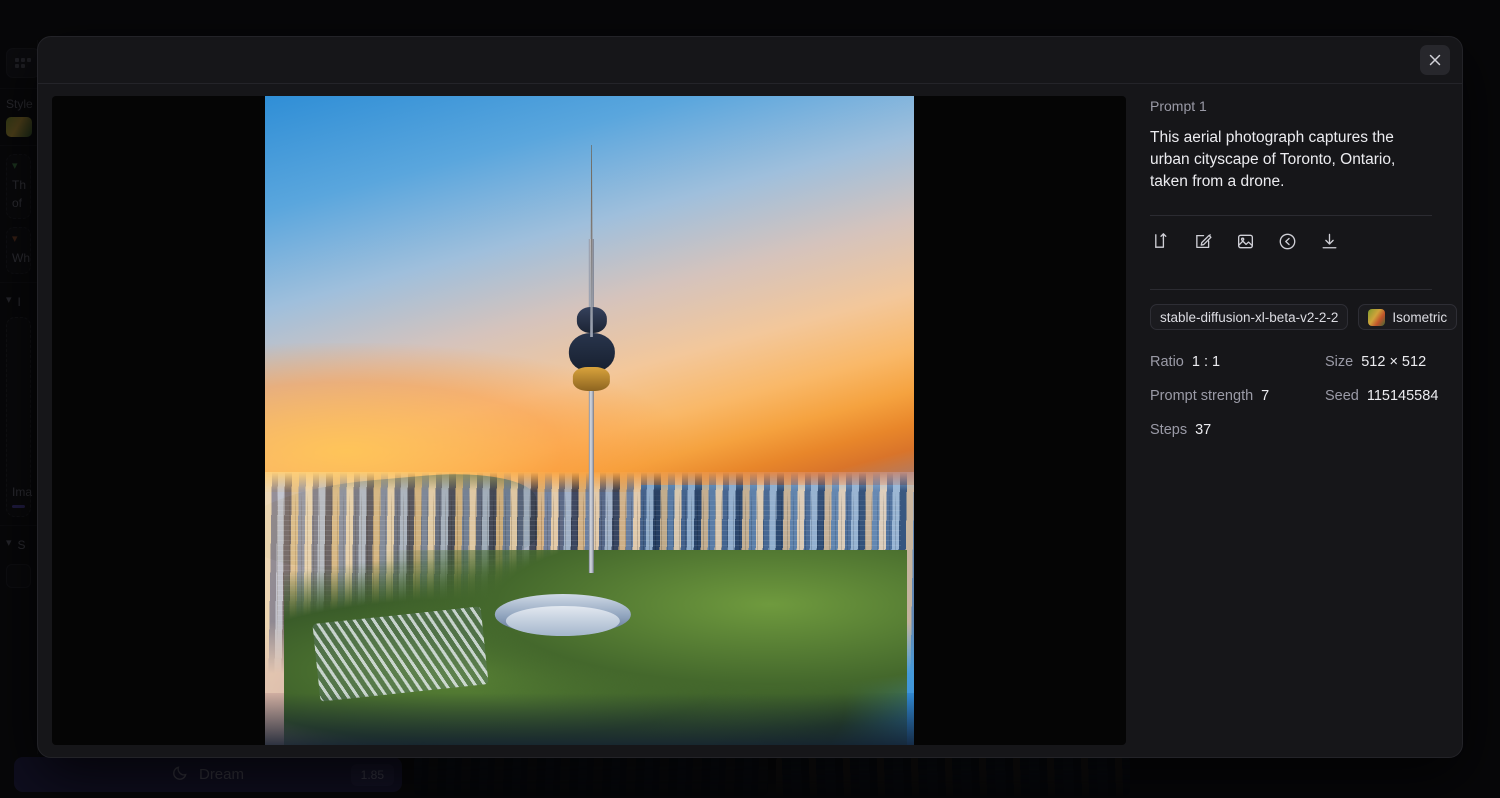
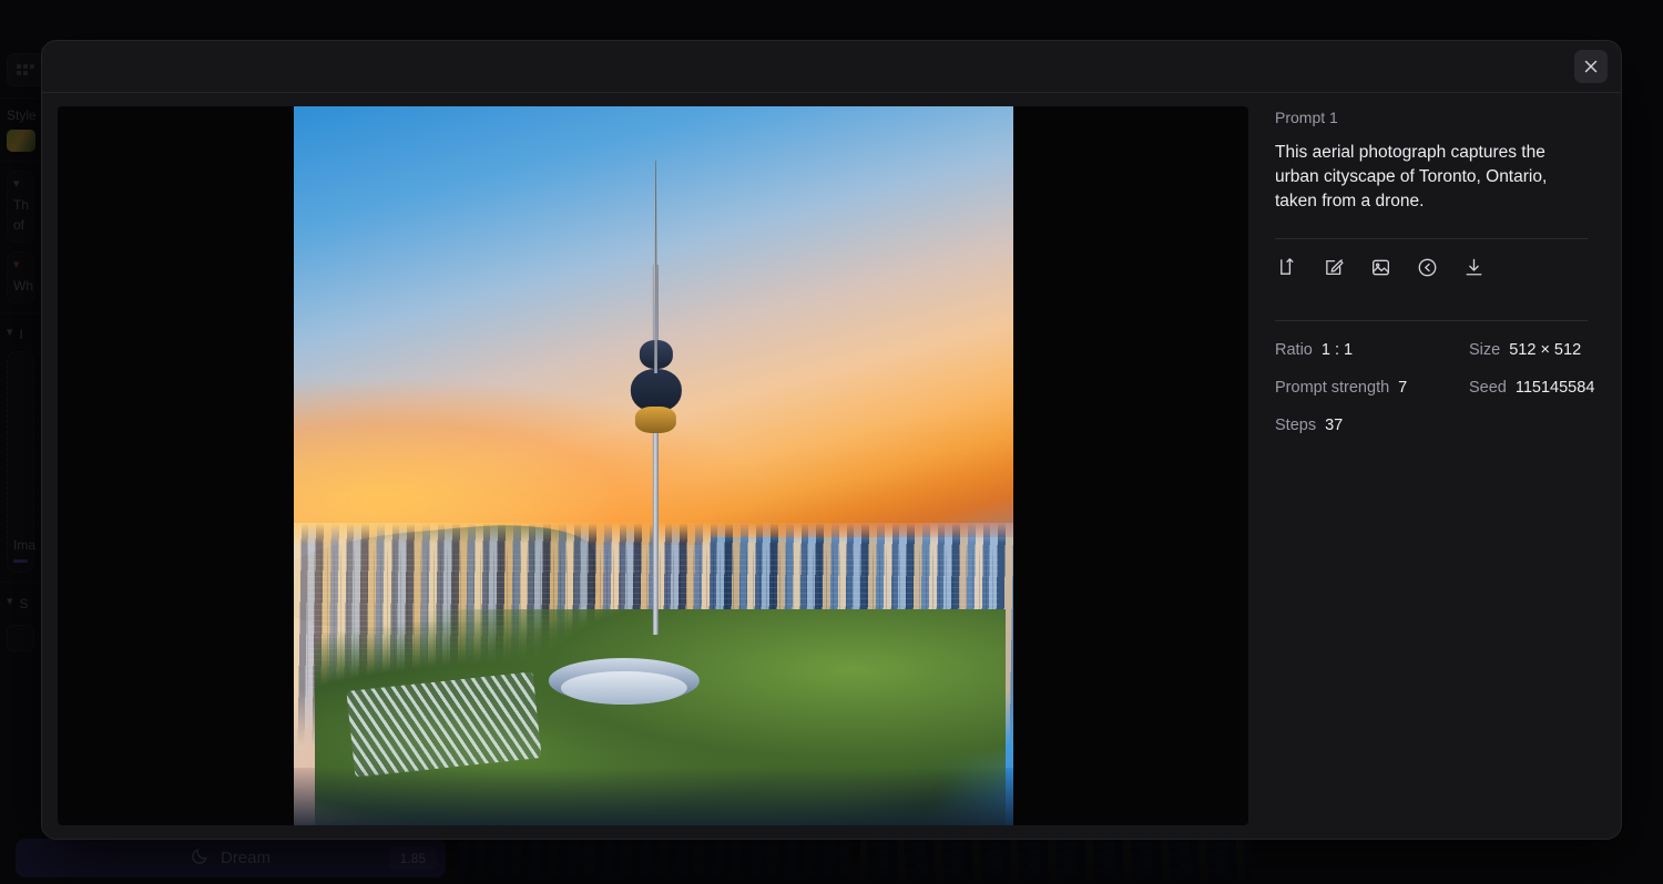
  Style
  ▾
  Th
  of
  ▾
  ▾
  ▾
  S
  Dream
  1.85
  Prompt 1
  This aerial photograph captures the urban cityscape of Toronto, Ontario, taken from a drone.
- stable-diffusion-xl-beta-v2-2-2
- Isometric
  Ratio
  1 : 1
  Size
  512 × 512
  Prompt strength
  7
  Seed
  115145584
  Steps
  37
